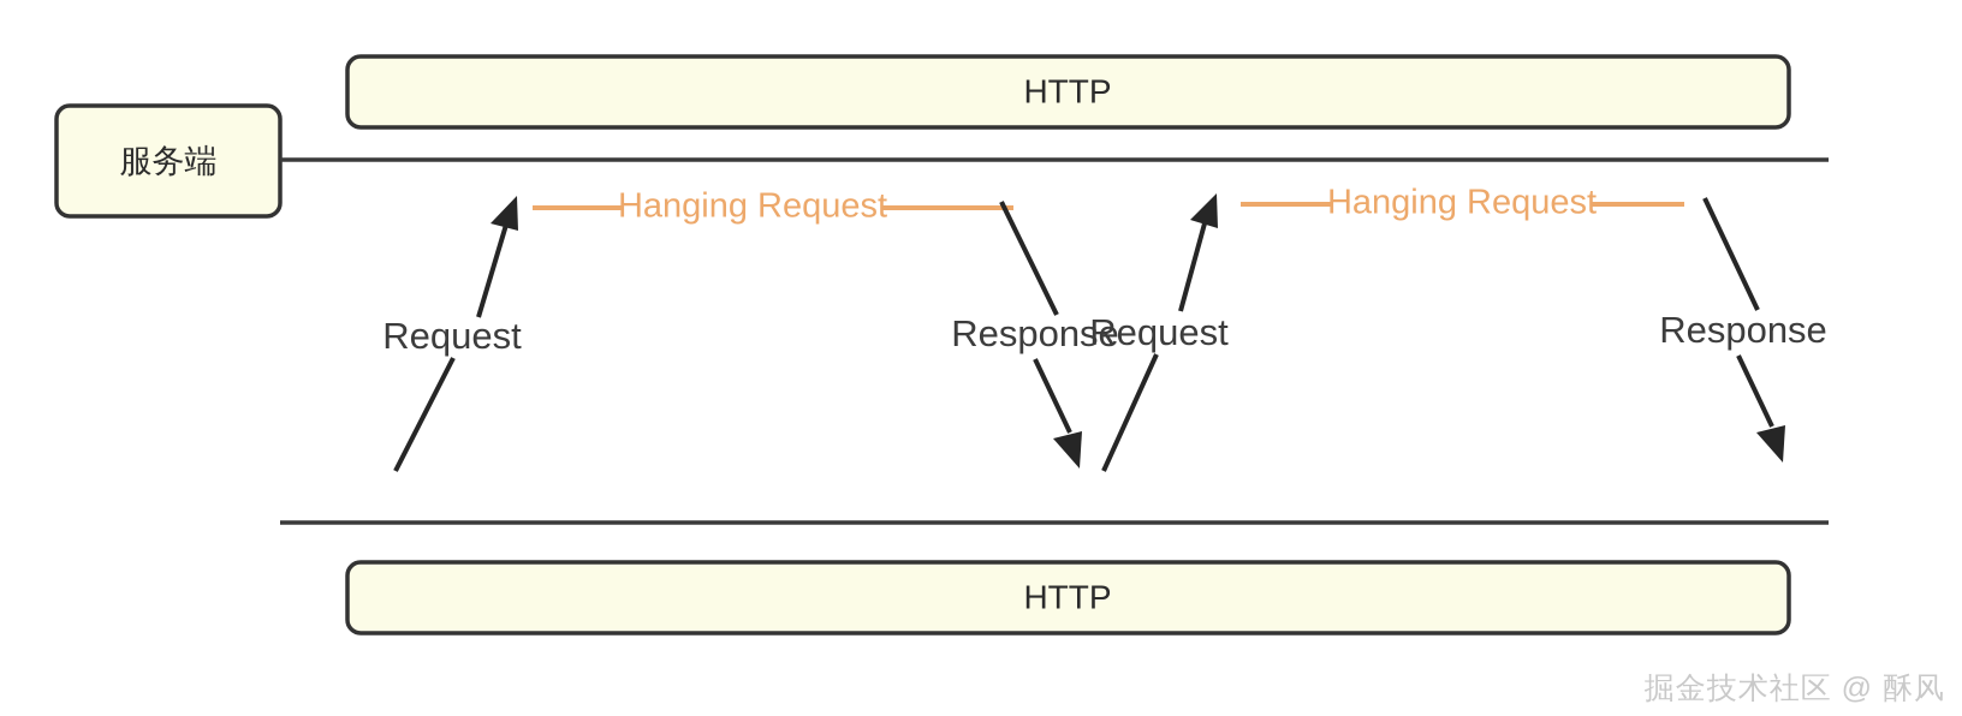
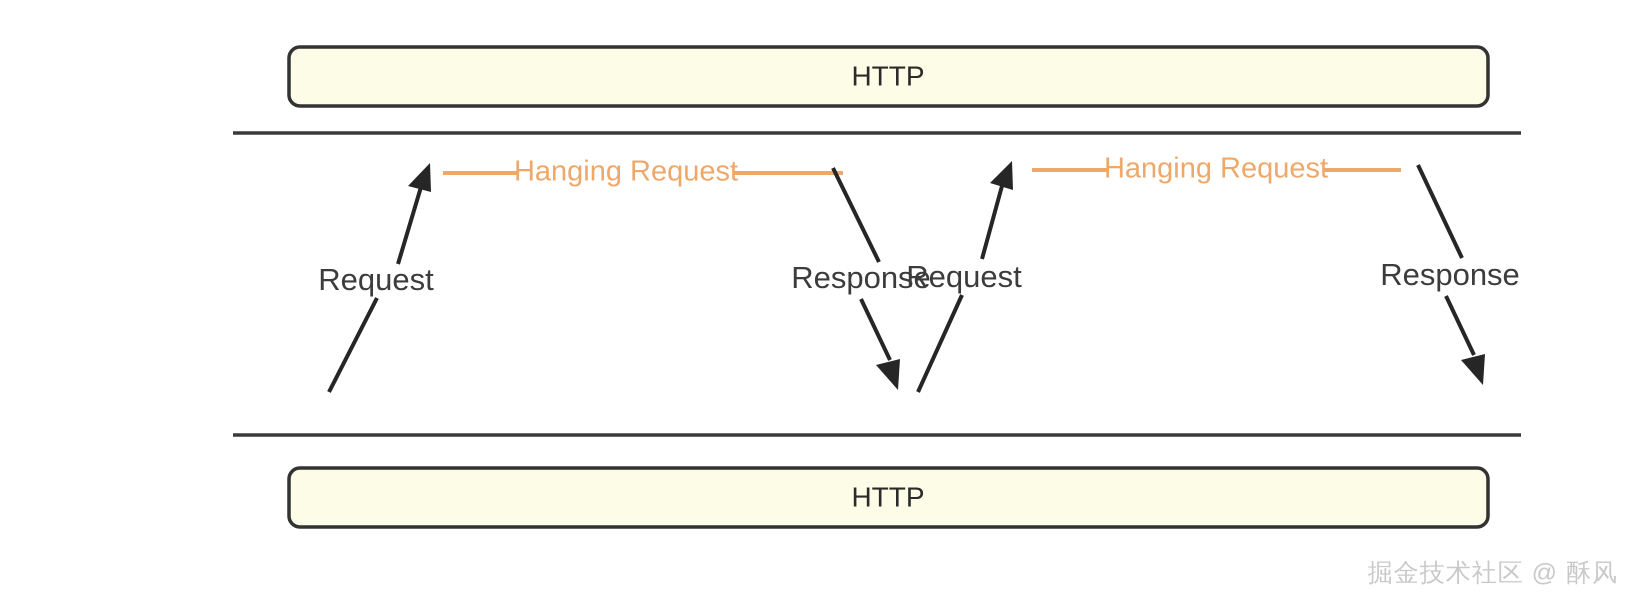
  HTTP
- 服务端
  HTTP
  Request
  Hanging Reques
  Response
  Request
  Hanging Reques
  Response
  掘金技术社区 @ 酥风
